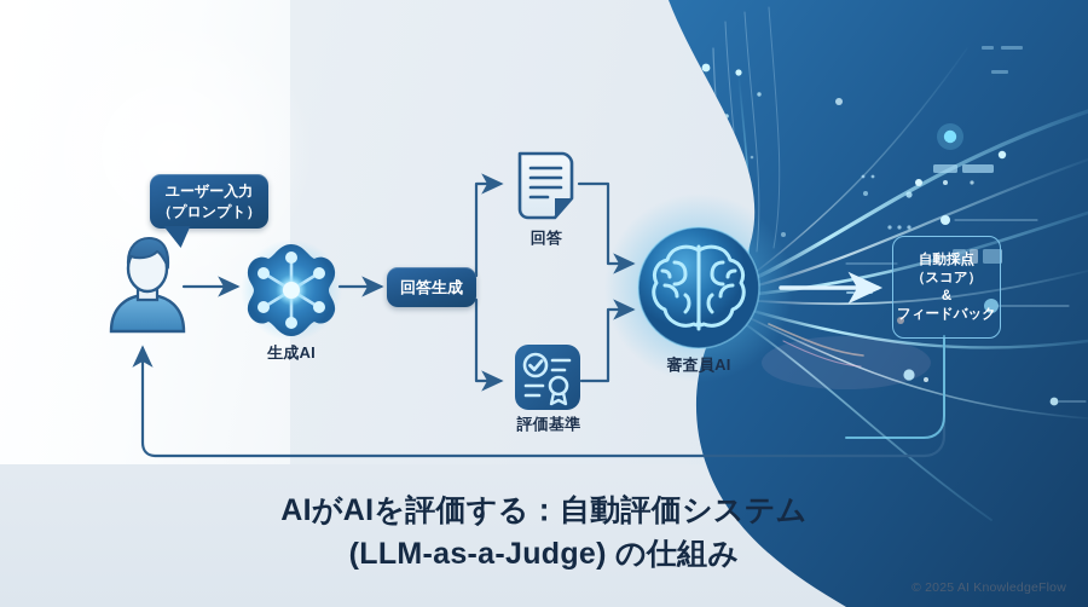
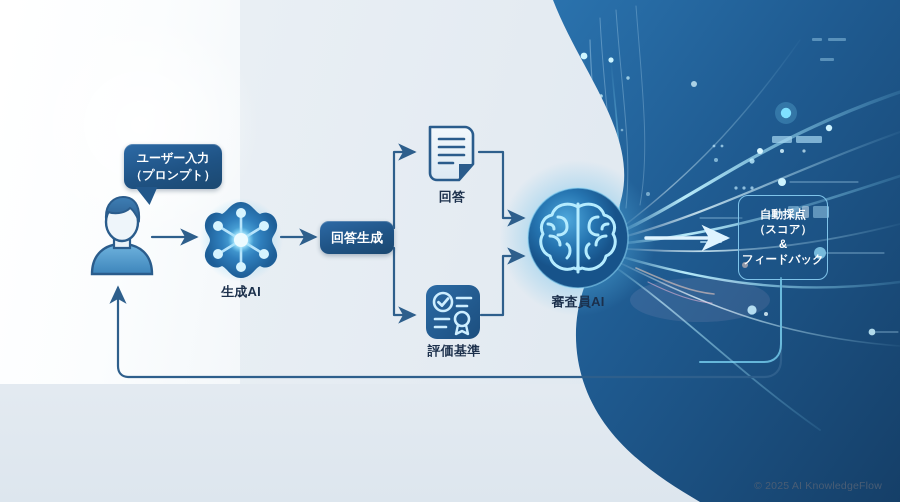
  ユーザー入力
  （プロンプト）
  生成AI
  回答生成
  回答
  評価基準
  審査員AI
  自動採点
  （スコア）
  &
  フィードバック
- AIがAIを評価する：自動評価システム
- (LLM-as-a-Judge) の仕組み
  © 2025 AI KnowledgeFlow
